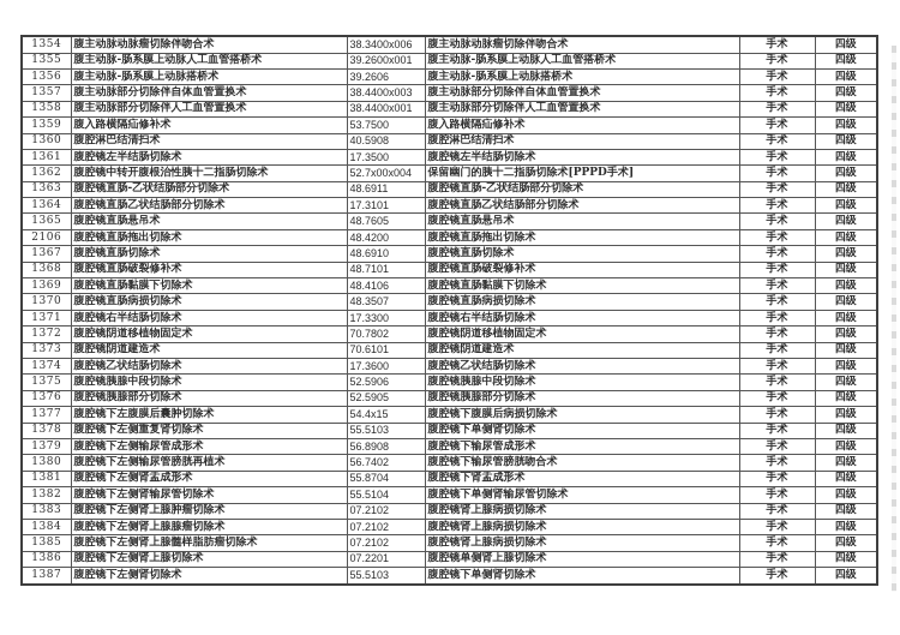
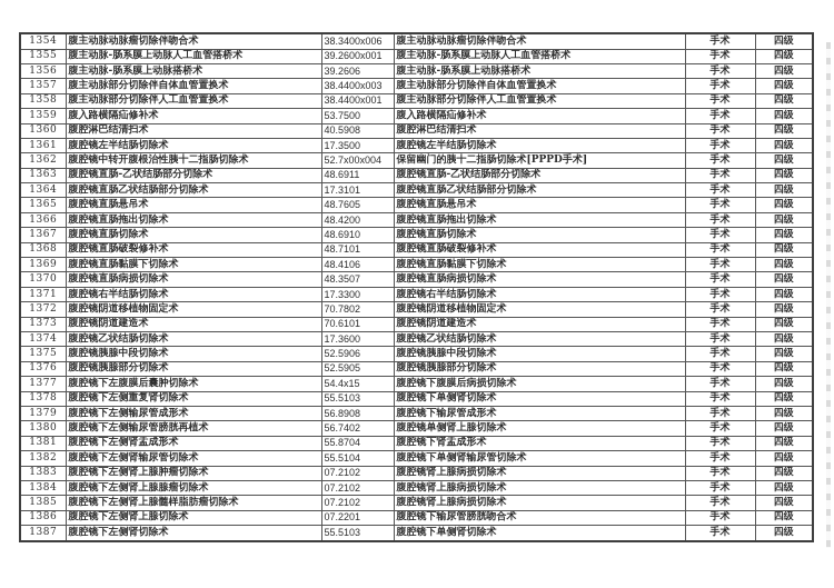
  1354	腹主动脉动脉瘤切除伴吻合术	38.3400x006	腹主动脉动脉瘤切除伴吻合术	手术	四级
  1355	腹主动脉-肠系膜上动脉人工血管搭桥术	39.2600x001	腹主动脉-肠系膜上动脉人工血管搭桥术	手术	四级
  1356	腹主动脉-肠系膜上动脉搭桥术	39.2606	腹主动脉-肠系膜上动脉搭桥术	手术	四级
  1357	腹主动脉部分切除伴自体血管置换术	38.4400x003	腹主动脉部分切除伴自体血管置换术	手术	四级
  1358	腹主动脉部分切除伴人工血管置换术	38.4400x001	腹主动脉部分切除伴人工血管置换术	手术	四级
  1359	腹入路横隔疝修补术	53.7500	腹入路横隔疝修补术	手术	四级
  1360	腹腔淋巴结清扫术	40.5908	腹腔淋巴结清扫术	手术	四级
  1361	腹腔镜左半结肠切除术	17.3500	腹腔镜左半结肠切除术	手术	四级
  1362	腹腔镜中转开腹根治性胰十二指肠切除术	52.7x00x004	保留幽门的胰十二指肠切除术[PPPD手术]	手术	四级
  1363	腹腔镜直肠-乙状结肠部分切除术	48.6911	腹腔镜直肠-乙状结肠部分切除术	手术	四级
  1364	腹腔镜直肠乙状结肠部分切除术	17.3101	腹腔镜直肠乙状结肠部分切除术	手术	四级
  1365	腹腔镜直肠悬吊术	48.7605	腹腔镜直肠悬吊术	手术	四级
- 2106	腹腔镜直肠拖出切除术	48.4200	腹腔镜直肠拖出切除术	手术	四级
+ 1366	腹腔镜直肠拖出切除术	48.4200	腹腔镜直肠拖出切除术	手术	四级
  1367	腹腔镜直肠切除术	48.6910	腹腔镜直肠切除术	手术	四级
  1368	腹腔镜直肠破裂修补术	48.7101	腹腔镜直肠破裂修补术	手术	四级
  1369	腹腔镜直肠黏膜下切除术	48.4106	腹腔镜直肠黏膜下切除术	手术	四级
  1370	腹腔镜直肠病损切除术	48.3507	腹腔镜直肠病损切除术	手术	四级
  1371	腹腔镜右半结肠切除术	17.3300	腹腔镜右半结肠切除术	手术	四级
  1372	腹腔镜阴道移植物固定术	70.7802	腹腔镜阴道移植物固定术	手术	四级
  1373	腹腔镜阴道建造术	70.6101	腹腔镜阴道建造术	手术	四级
  1374	腹腔镜乙状结肠切除术	17.3600	腹腔镜乙状结肠切除术	手术	四级
  1375	腹腔镜胰腺中段切除术	52.5906	腹腔镜胰腺中段切除术	手术	四级
  1376	腹腔镜胰腺部分切除术	52.5905	腹腔镜胰腺部分切除术	手术	四级
  1377	腹腔镜下左腹膜后囊肿切除术	54.4x15	腹腔镜下腹膜后病损切除术	手术	四级
  1378	腹腔镜下左侧重复肾切除术	55.5103	腹腔镜下单侧肾切除术	手术	四级
  1379	腹腔镜下左侧输尿管成形术	56.8908	腹腔镜下输尿管成形术	手术	四级
- 1380	腹腔镜下左侧输尿管膀胱再植术	56.7402	腹腔镜下输尿管膀胱吻合术	手术	四级
+ 1380	腹腔镜下左侧输尿管膀胱再植术	56.7402	腹腔镜单侧肾上腺切除术	手术	四级
  1381	腹腔镜下左侧肾盂成形术	55.8704	腹腔镜下肾盂成形术	手术	四级
  1382	腹腔镜下左侧肾输尿管切除术	55.5104	腹腔镜下单侧肾输尿管切除术	手术	四级
  1383	腹腔镜下左侧肾上腺肿瘤切除术	07.2102	腹腔镜肾上腺病损切除术	手术	四级
  1384	腹腔镜下左侧肾上腺腺瘤切除术	07.2102	腹腔镜肾上腺病损切除术	手术	四级
  1385	腹腔镜下左侧肾上腺髓样脂肪瘤切除术	07.2102	腹腔镜肾上腺病损切除术	手术	四级
- 1386	腹腔镜下左侧肾上腺切除术	07.2201	腹腔镜单侧肾上腺切除术	手术	四级
+ 1386	腹腔镜下左侧肾上腺切除术	07.2201	腹腔镜下输尿管膀胱吻合术	手术	四级
  1387	腹腔镜下左侧肾切除术	55.5103	腹腔镜下单侧肾切除术	手术	四级
